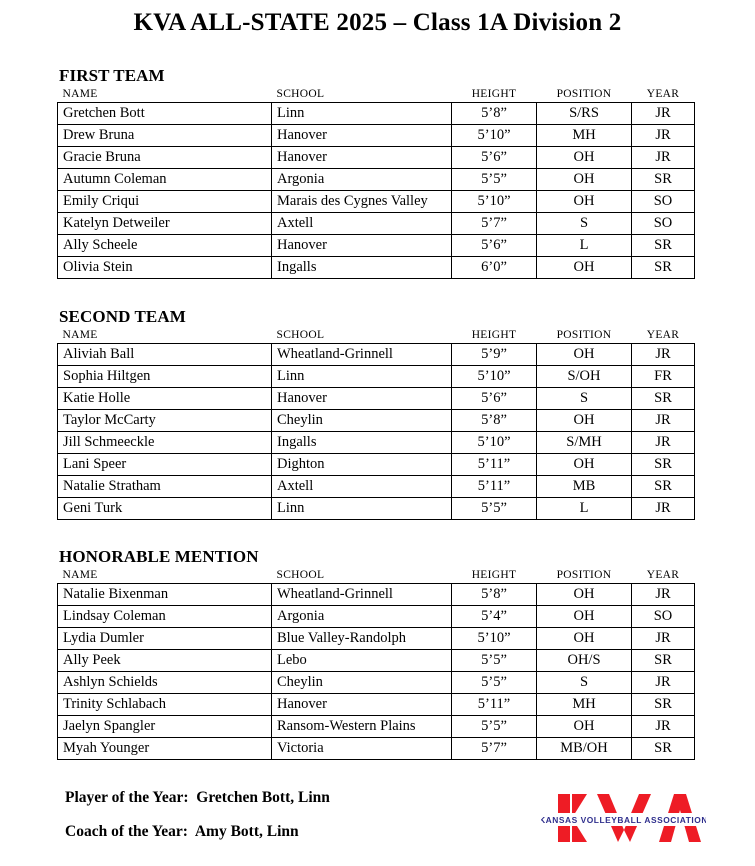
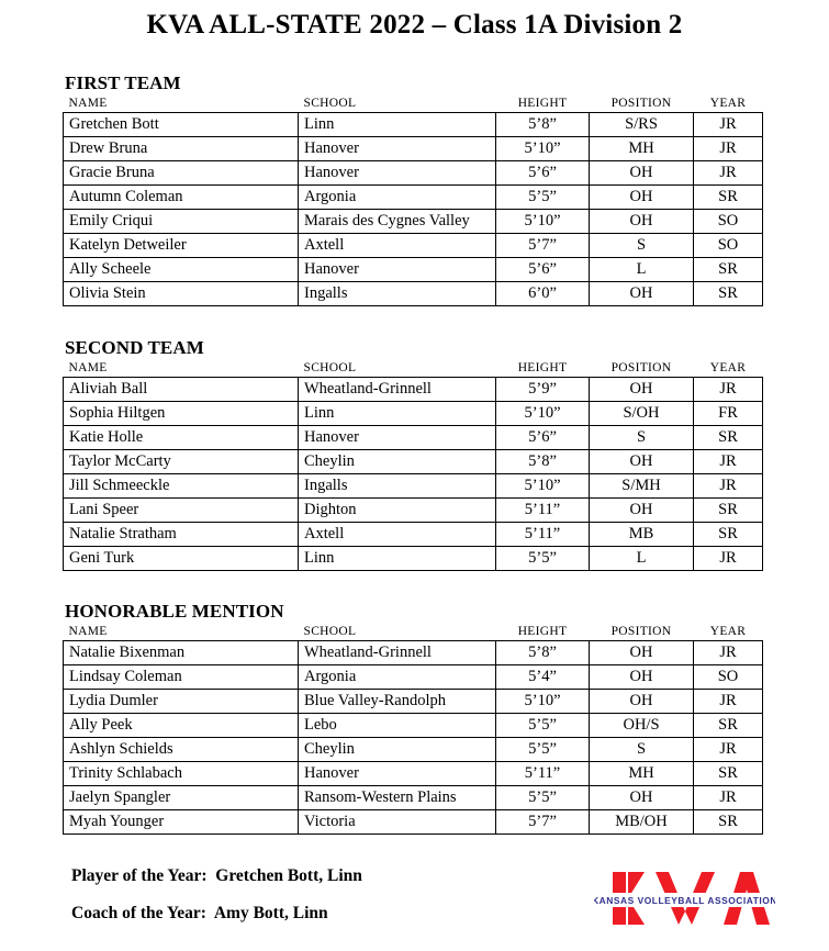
- KVA ALL-STATE 2025 – Class 1A Division 2
+ KVA ALL-STATE 2022 – Class 1A Division 2
  FIRST TEAM
  NAME	SCHOOL	HEIGHT	POSITION	YEAR
  Gretchen Bott	Linn	5’8”	S/RS	JR
  Drew Bruna	Hanover	5’10”	MH	JR
  Gracie Bruna	Hanover	5’6”	OH	JR
  Autumn Coleman	Argonia	5’5”	OH	SR
  Emily Criqui	Marais des Cygnes Valley	5’10”	OH	SO
  Katelyn Detweiler	Axtell	5’7”	S	SO
  Ally Scheele	Hanover	5’6”	L	SR
  Olivia Stein	Ingalls	6’0”	OH	SR
  SECOND TEAM
  NAME	SCHOOL	HEIGHT	POSITION	YEAR
  Aliviah Ball	Wheatland-Grinnell	5’9”	OH	JR
  Sophia Hiltgen	Linn	5’10”	S/OH	FR
  Katie Holle	Hanover	5’6”	S	SR
  Taylor McCarty	Cheylin	5’8”	OH	JR
  Jill Schmeeckle	Ingalls	5’10”	S/MH	JR
  Lani Speer	Dighton	5’11”	OH	SR
  Natalie Stratham	Axtell	5’11”	MB	SR
  Geni Turk	Linn	5’5”	L	JR
  HONORABLE MENTION
  NAME	SCHOOL	HEIGHT	POSITION	YEAR
  Natalie Bixenman	Wheatland-Grinnell	5’8”	OH	JR
  Lindsay Coleman	Argonia	5’4”	OH	SO
  Lydia Dumler	Blue Valley-Randolph	5’10”	OH	JR
  Ally Peek	Lebo	5’5”	OH/S	SR
  Ashlyn Schields	Cheylin	5’5”	S	JR
  Trinity Schlabach	Hanover	5’11”	MH	SR
  Jaelyn Spangler	Ransom-Western Plains	5’5”	OH	JR
  Myah Younger	Victoria	5’7”	MB/OH	SR
  Player of the Year: Gretchen Bott, Linn
  Coach of the Year: Amy Bott, Linn
  KANSAS VOLLEYBALL ASSOCIATION
